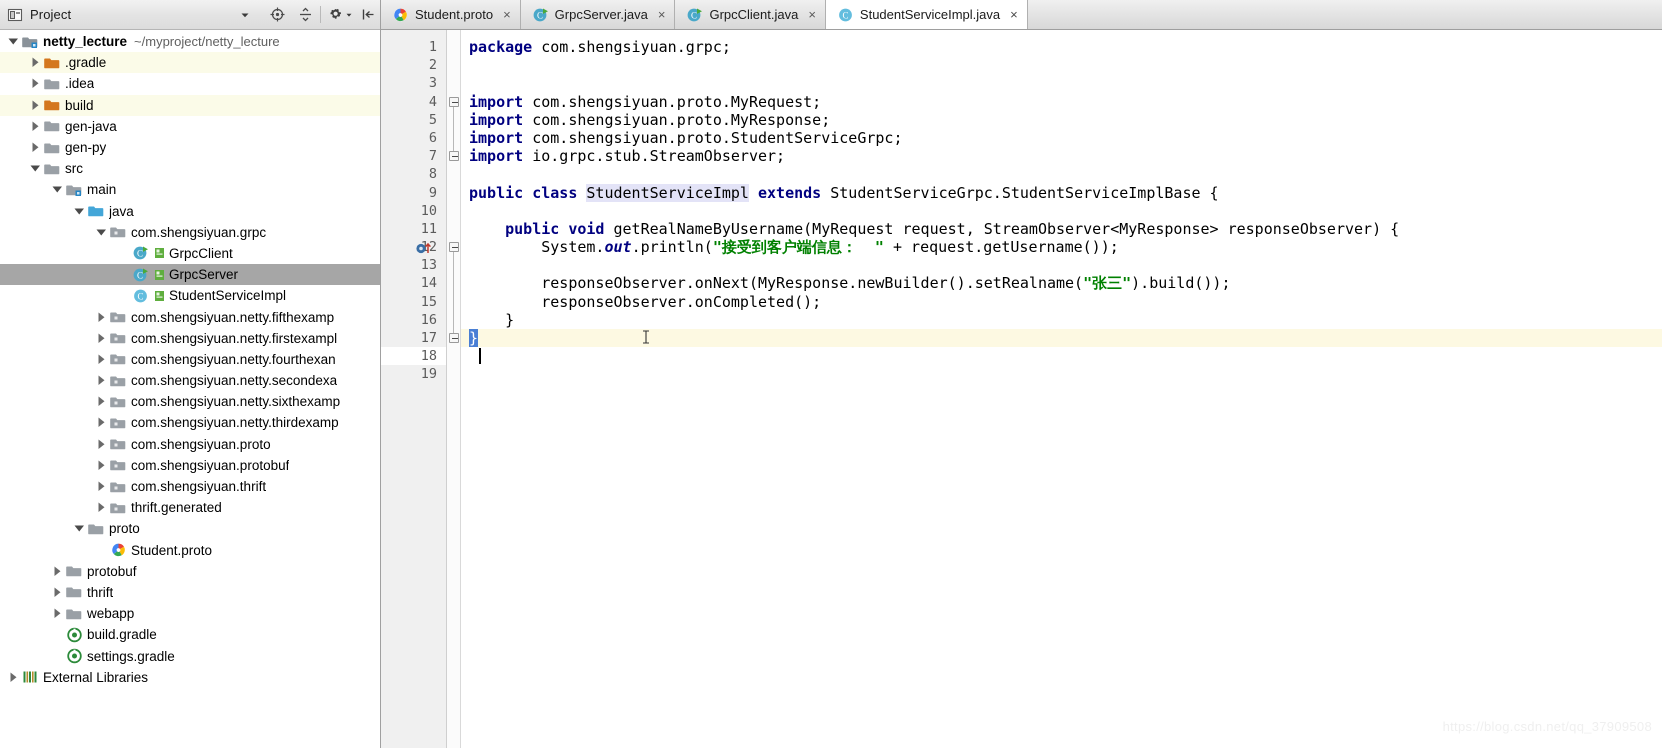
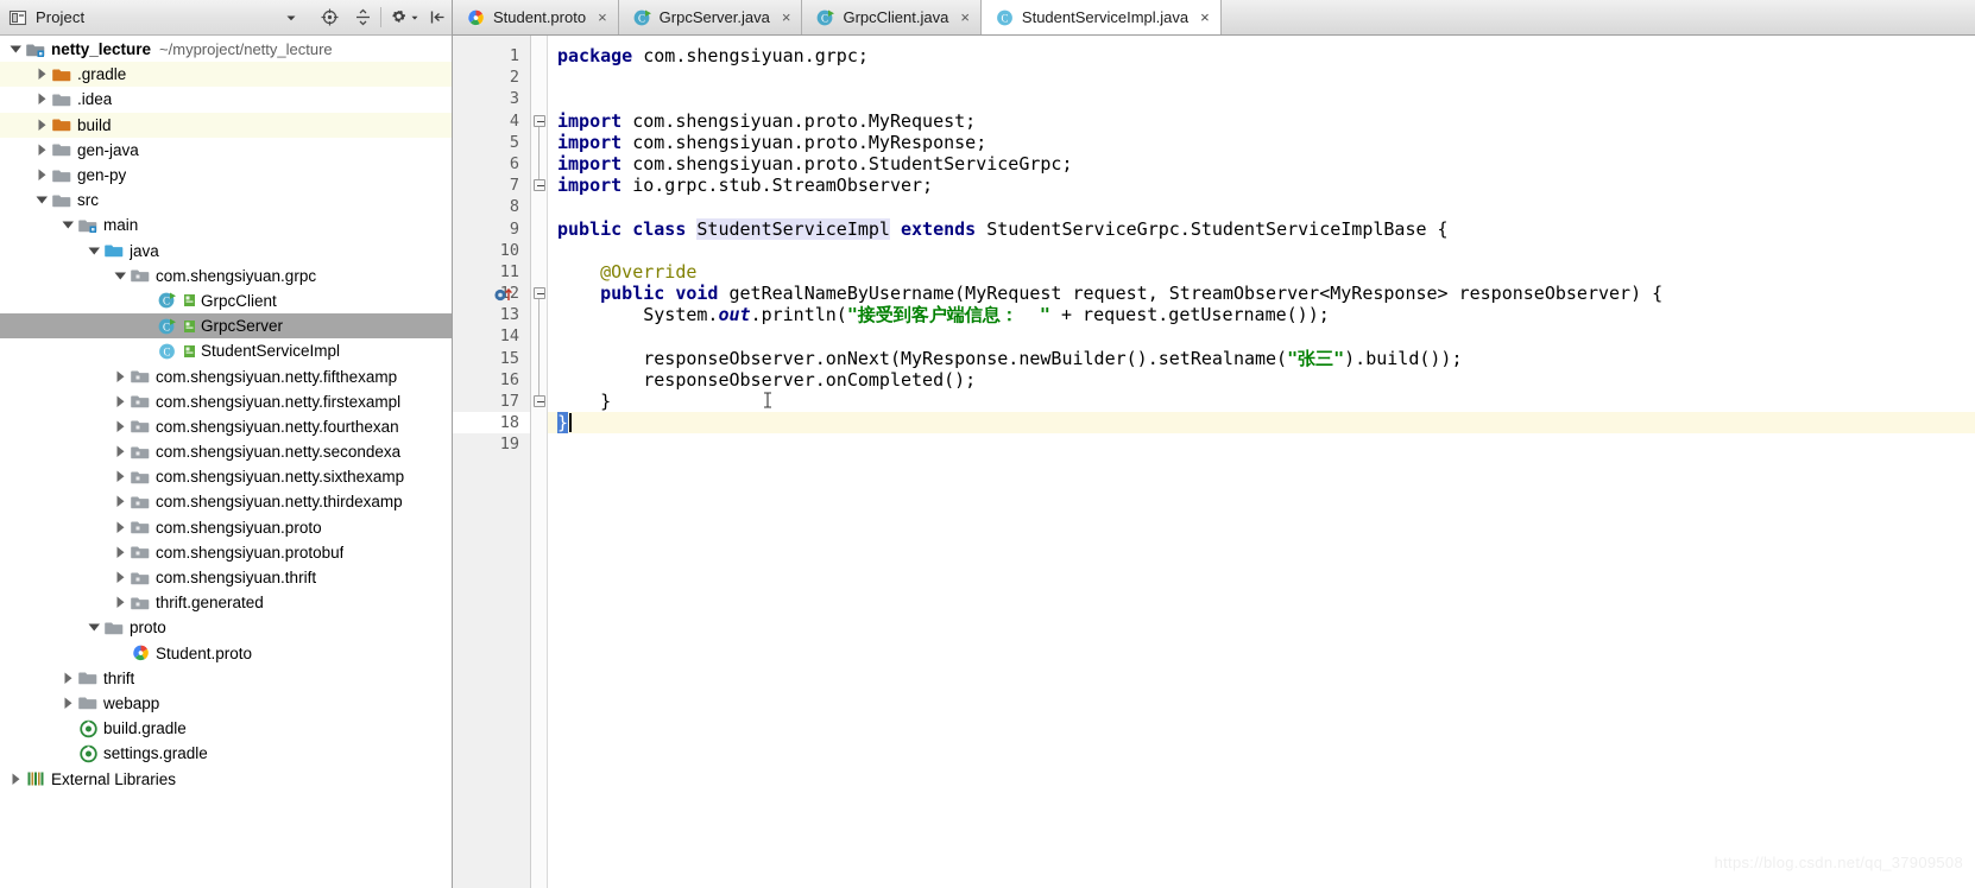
  Project
  netty_lecture
  ~/myproject/netty_lecture
  .gradle
  .idea
  build
  gen-java
  gen-py
  src
  main
  java
  com.shengsiyuan.grpc
  C
  GrpcClient
  C
  GrpcServer
  C
  StudentServiceImpl
  com.shengsiyuan.netty.fifthexamp
  com.shengsiyuan.netty.firstexampl
  com.shengsiyuan.netty.fourthexan
  com.shengsiyuan.netty.secondexa
  com.shengsiyuan.netty.sixthexamp
  com.shengsiyuan.netty.thirdexamp
  com.shengsiyuan.proto
  com.shengsiyuan.protobuf
  com.shengsiyuan.thrift
  thrift.generated
  proto
  Student.proto
- protobuf
  thrift
  webapp
  build.gradle
  settings.gradle
  External Libraries
  Student.proto
  ×
  C
  GrpcServer.java
  ×
  C
  GrpcClient.java
  ×
  C
  StudentServiceImpl.java
  ×
  1
  2
  3
  4
  5
  6
  7
  8
  9
  10
  11
  13
  14
  15
  16
  17
  18
  19
  package com.shengsiyuan.grpc;
  import com.shengsiyuan.proto.MyRequest;
  import com.shengsiyuan.proto.MyResponse;
  import com.shengsiyuan.proto.StudentServiceGrpc;
  import io.grpc.stub.StreamObserver;
  public class StudentServiceImpl extends StudentServiceGrpc.StudentServiceImplBase {
+ @Override
  public void getRealNameByUsername(MyRequest request, StreamObserver<MyResponse> responseObserver) {
  System.out.println("接受到客户端信息： " + request.getUsername());
  responseObserver.onNext(MyResponse.newBuilder().setRealname("张三").build());
  responseObserver.onCompleted();
  }
  }
